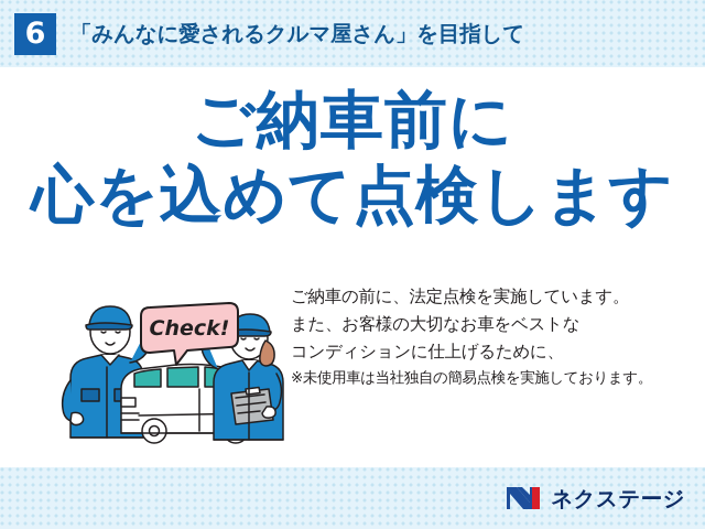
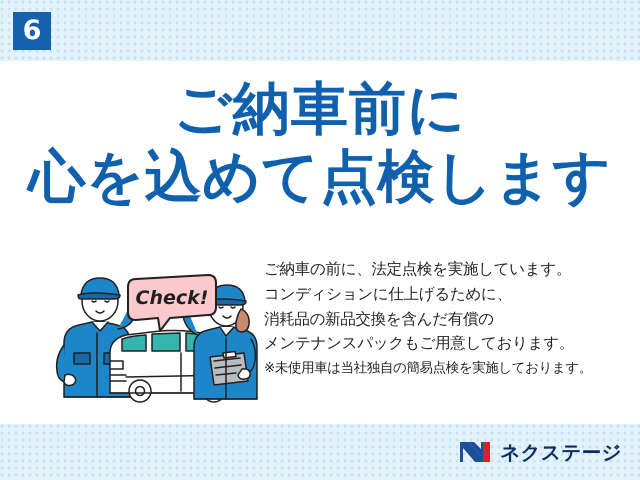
  6
- 「みんなに愛されるクルマ屋さん」を目指して
  ご納車前に
  心を込めて点検します
  ご納車の前に、法定点検を実施しています。
- また、お客様の大切なお車をベストな
  コンディションに仕上げるために、
+ 消耗品の新品交換を含んだ有償の
+ メンテナンスパックもご用意しております。
  ※未使用車は当社独自の簡易点検を実施しております。
  Check!
  ネクステージ
